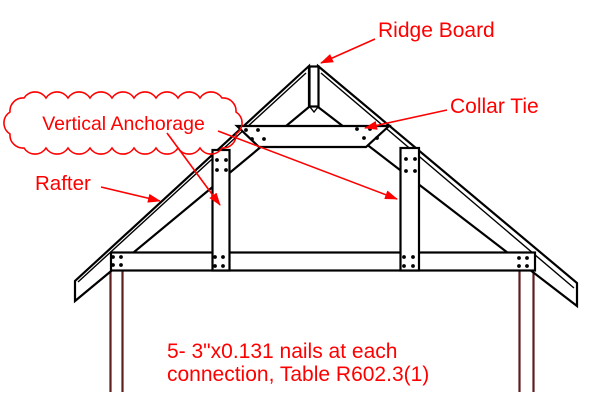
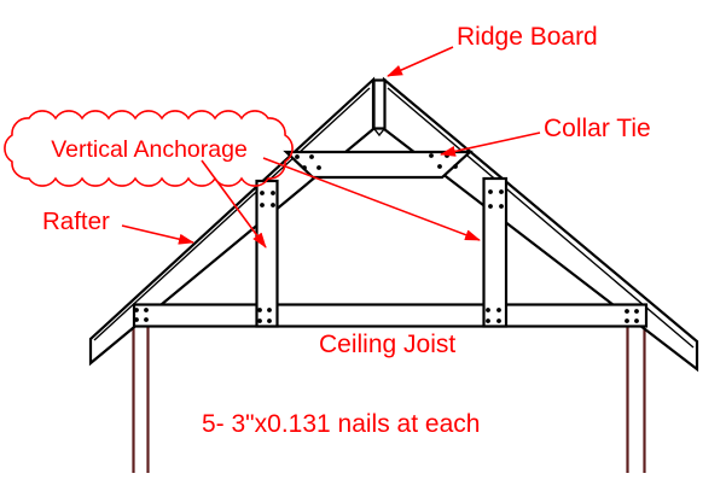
  Vertical Anchorage
  Ridge Board
  Collar Tie
  Rafter
+ Ceiling Joist
  5- 3"x0.131 nails at each
- connection, Table R602.3(1)
